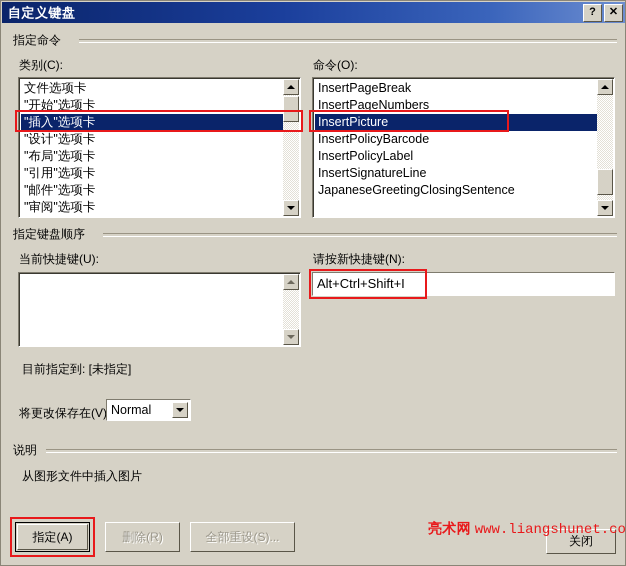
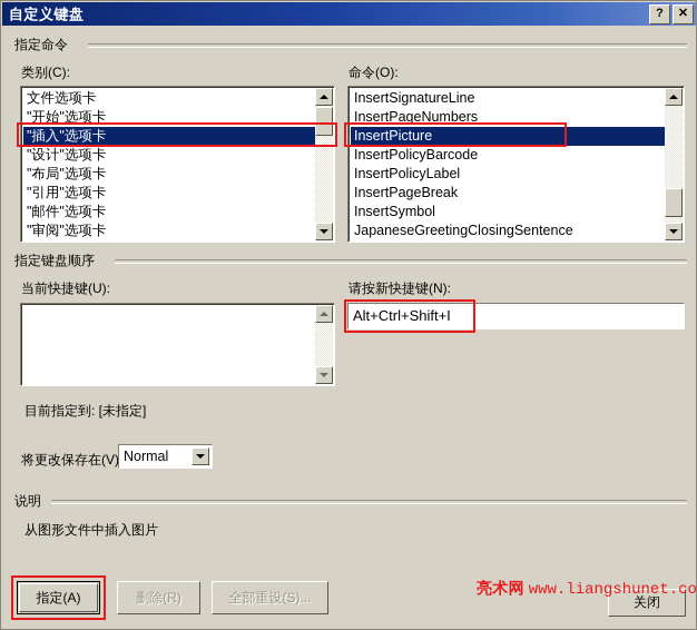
  自定义键盘
  ?
  ✕
  指定命令
  类别(C):
  文件选项卡
  "开始"选项卡
  "插入"选项卡
  "设计"选项卡
  "布局"选项卡
  "引用"选项卡
  "邮件"选项卡
  "审阅"选项卡
  命令(O):
- InsertPageBreak
+ InsertSignatureLine
  InsertPageNumbers
  InsertPicture
  InsertPolicyBarcode
  InsertPolicyLabel
- InsertSignatureLine
+ InsertPageBreak
+ InsertSymbol
  JapaneseGreetingClosingSentence
  指定键盘顺序
  当前快捷键(U):
  目前指定到: [未指定]
  请按新快捷键(N):
  Alt+Ctrl+Shift+I
  将更改保存在(V)
  Normal
  说明
  从图形文件中插入图片
  指定(A)
  删除(R)
  全部重设(S)...
  关闭
  亮术网 www.liangshunet.co
